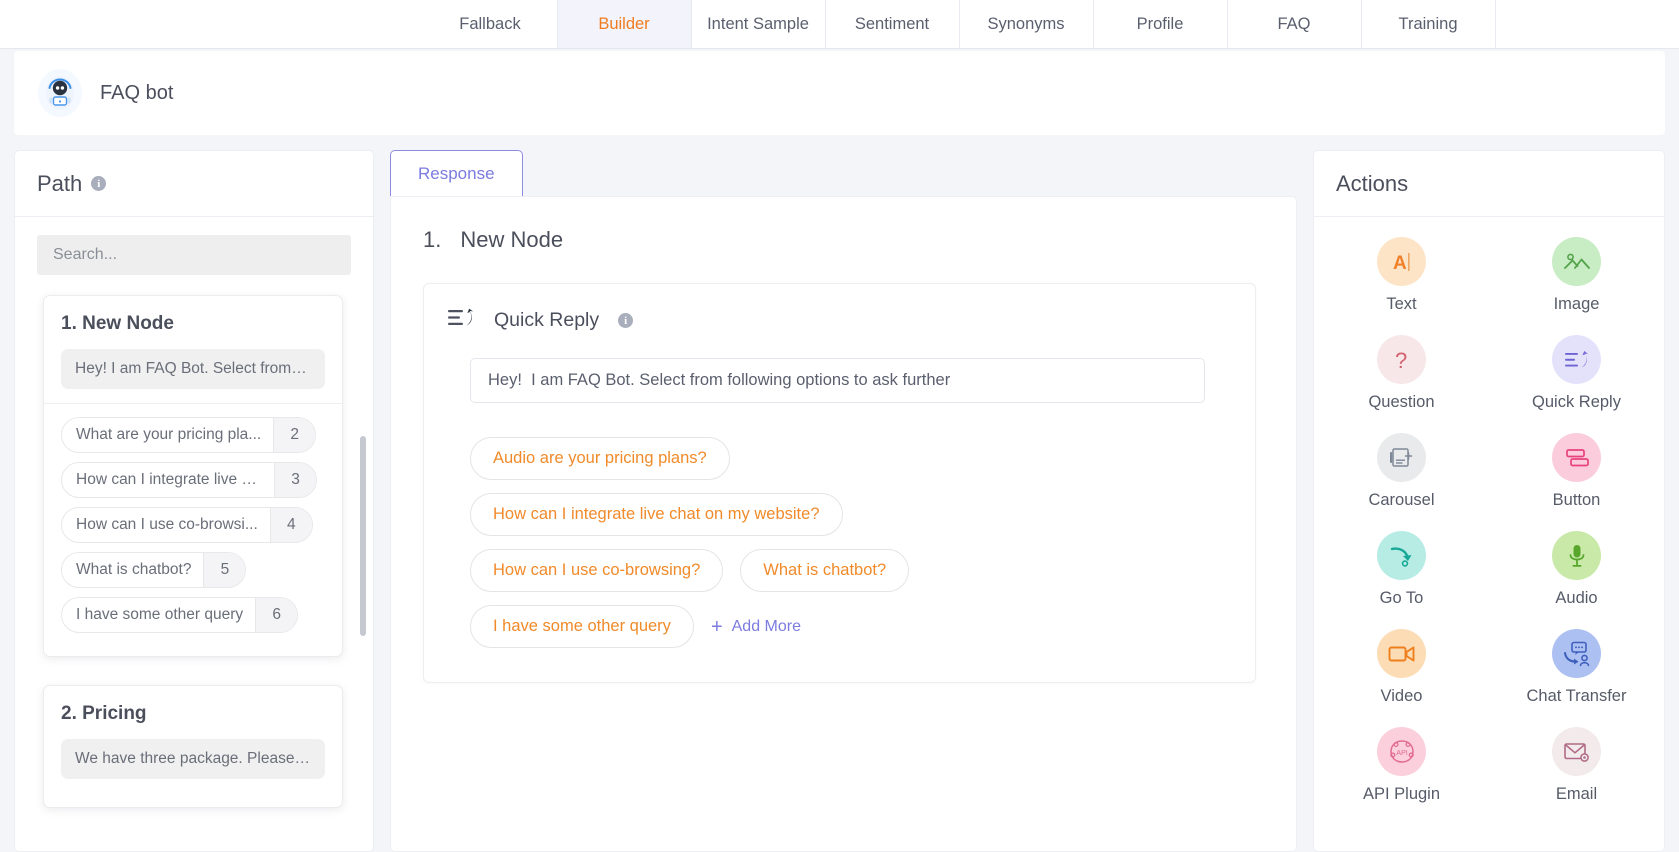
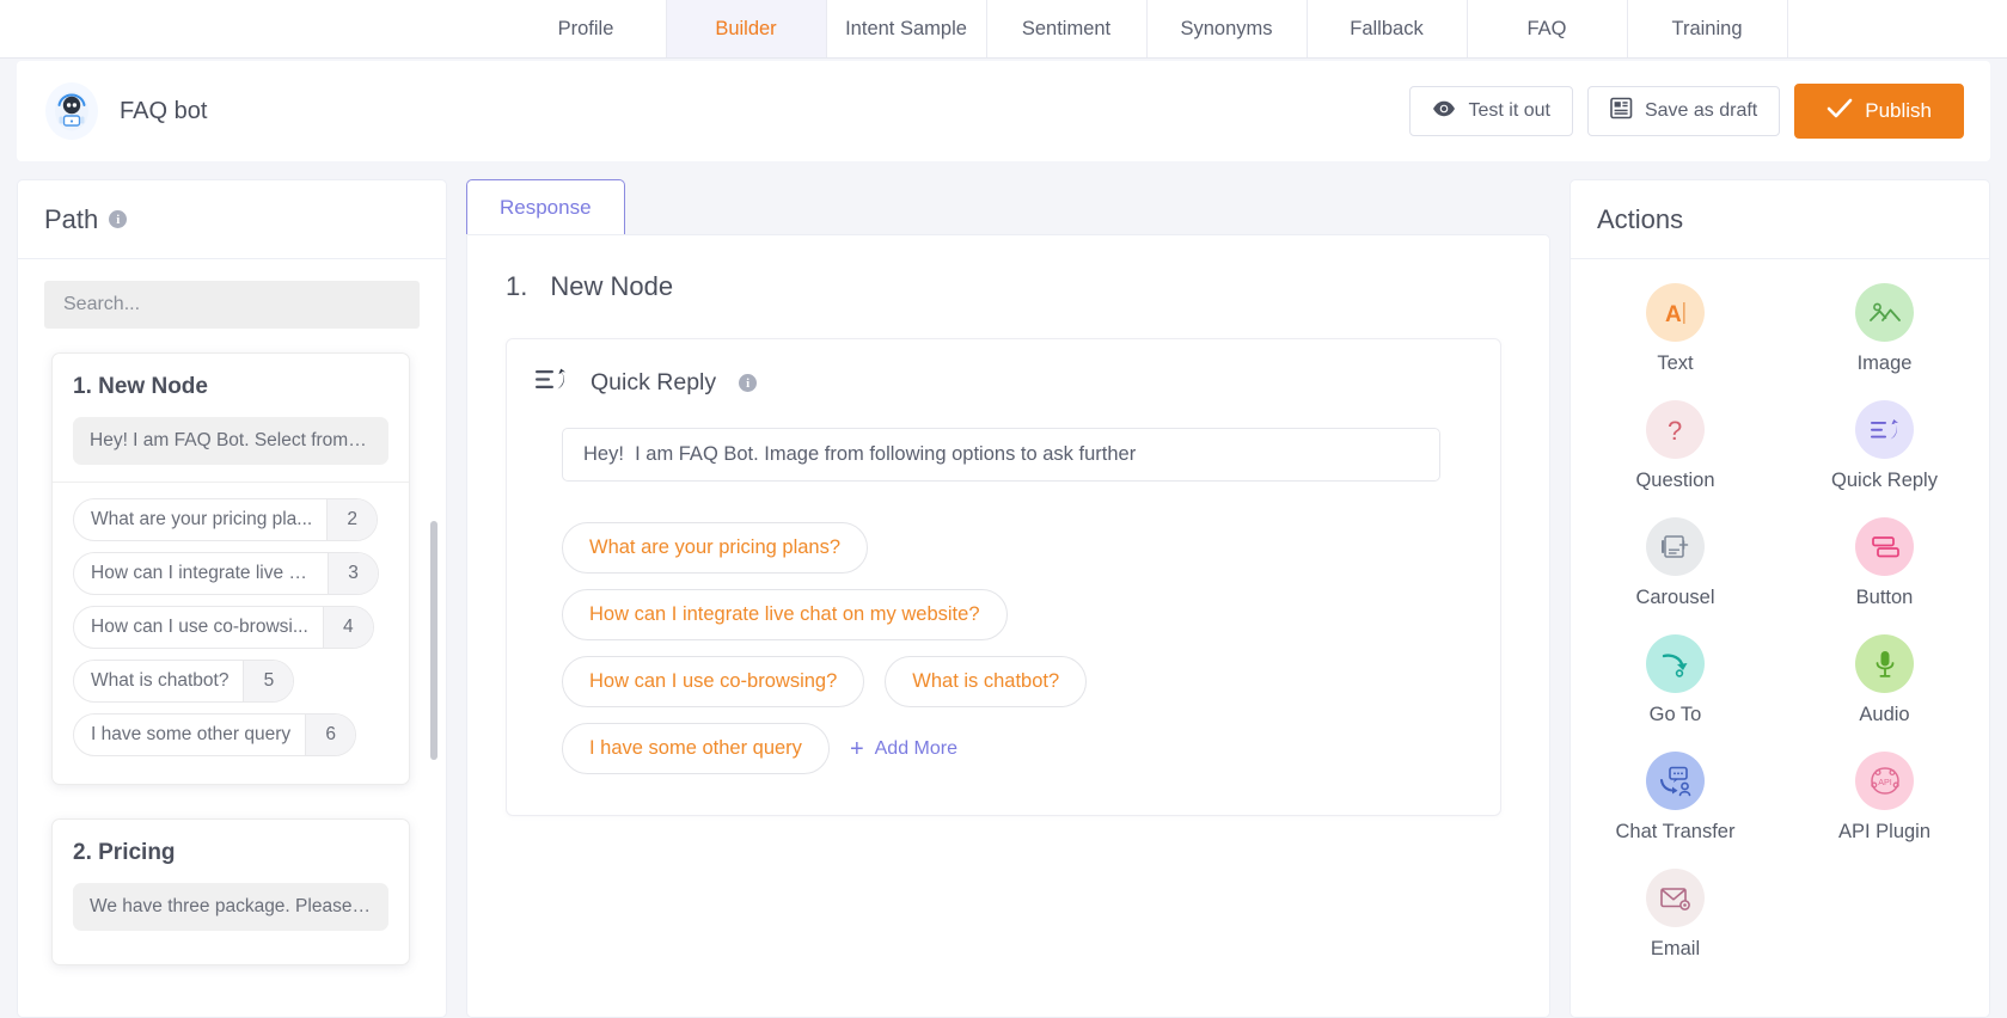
- Fallback
+ Profile
  Builder
  Intent Sample
  Sentiment
  Synonyms
- Profile
+ Fallback
  FAQ
  Training
  FAQ bot
+ Test it out
+ Save as draft
+ Publish
  Path
  i
  Search...
  1. New Node
  Hey! I am FAQ Bot. Select from f...
  What are your pricing pla...
  2
  How can I integrate live c...
  3
  How can I use co-browsi...
  4
  What is chatbot?
  5
  I have some other query
  6
  2. Pricing
  We have three package. Please ...
  Response
  1.
  New Node
  Quick Reply
  i
- Hey! I am FAQ Bot. Select from following options to ask further
+ Hey! I am FAQ Bot. Image from following options to ask further
- Audio are your pricing plans?
+ What are your pricing plans?
  How can I integrate live chat on my website?
  How can I use co-browsing?
  What is chatbot?
  I have some other query
  +
  Add More
  Actions
  A
  Text
  Image
  ?
  Question
  Quick Reply
  Carousel
  Button
  Go To
  Audio
- Video
  Chat Transfer
  API
  API Plugin
  Email
